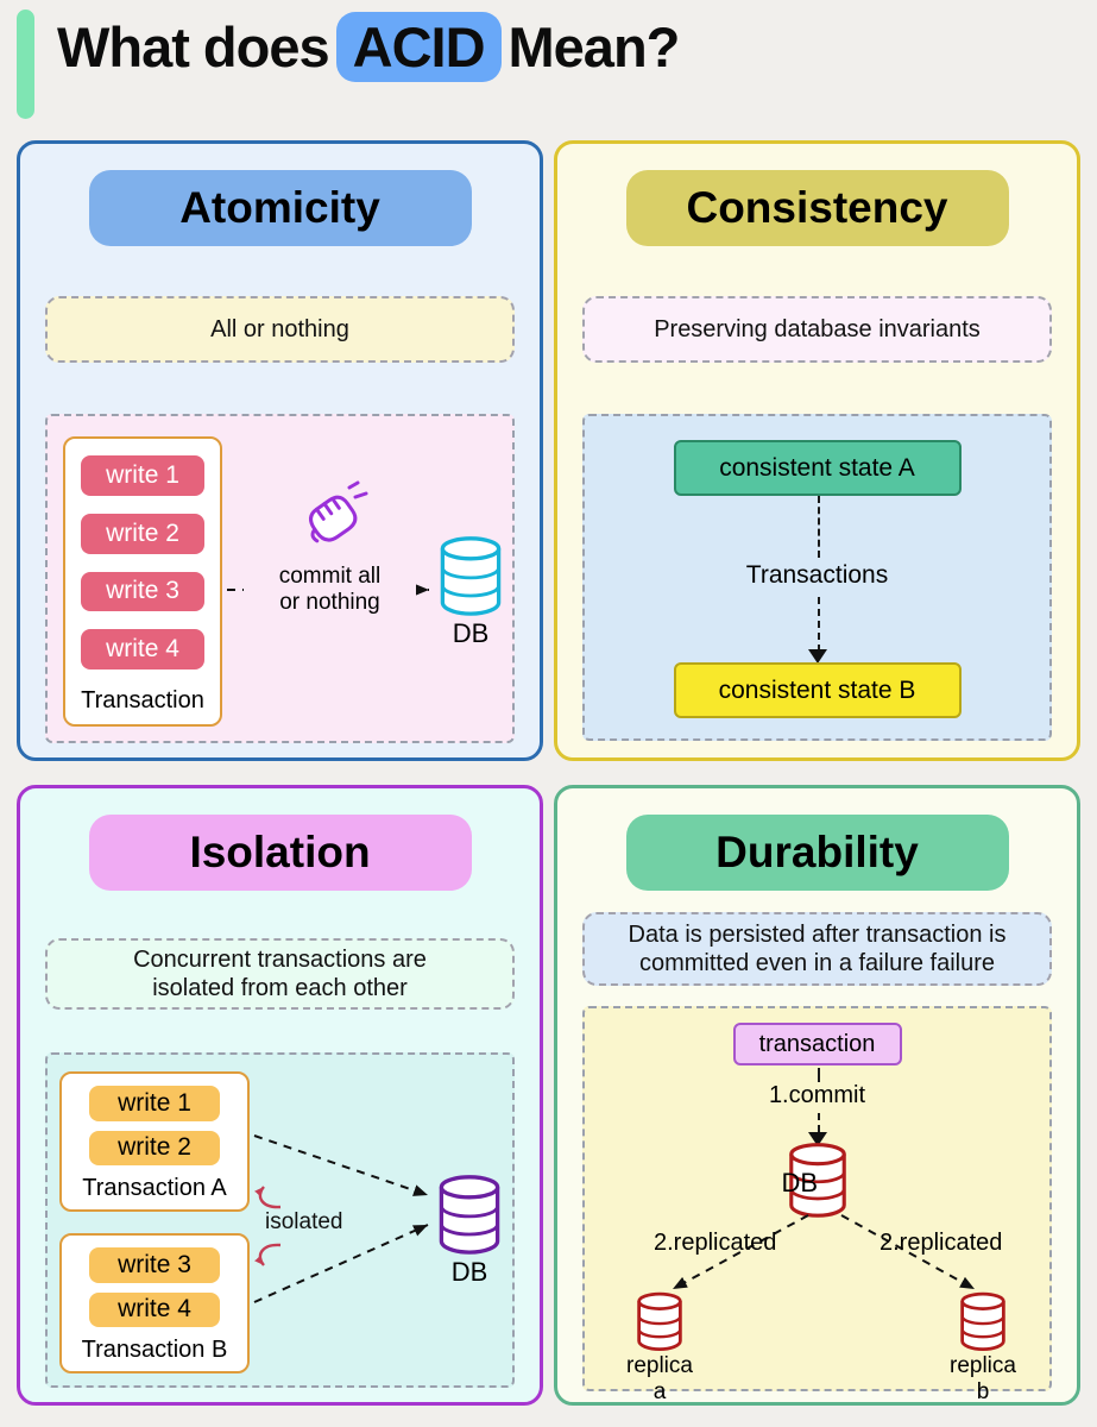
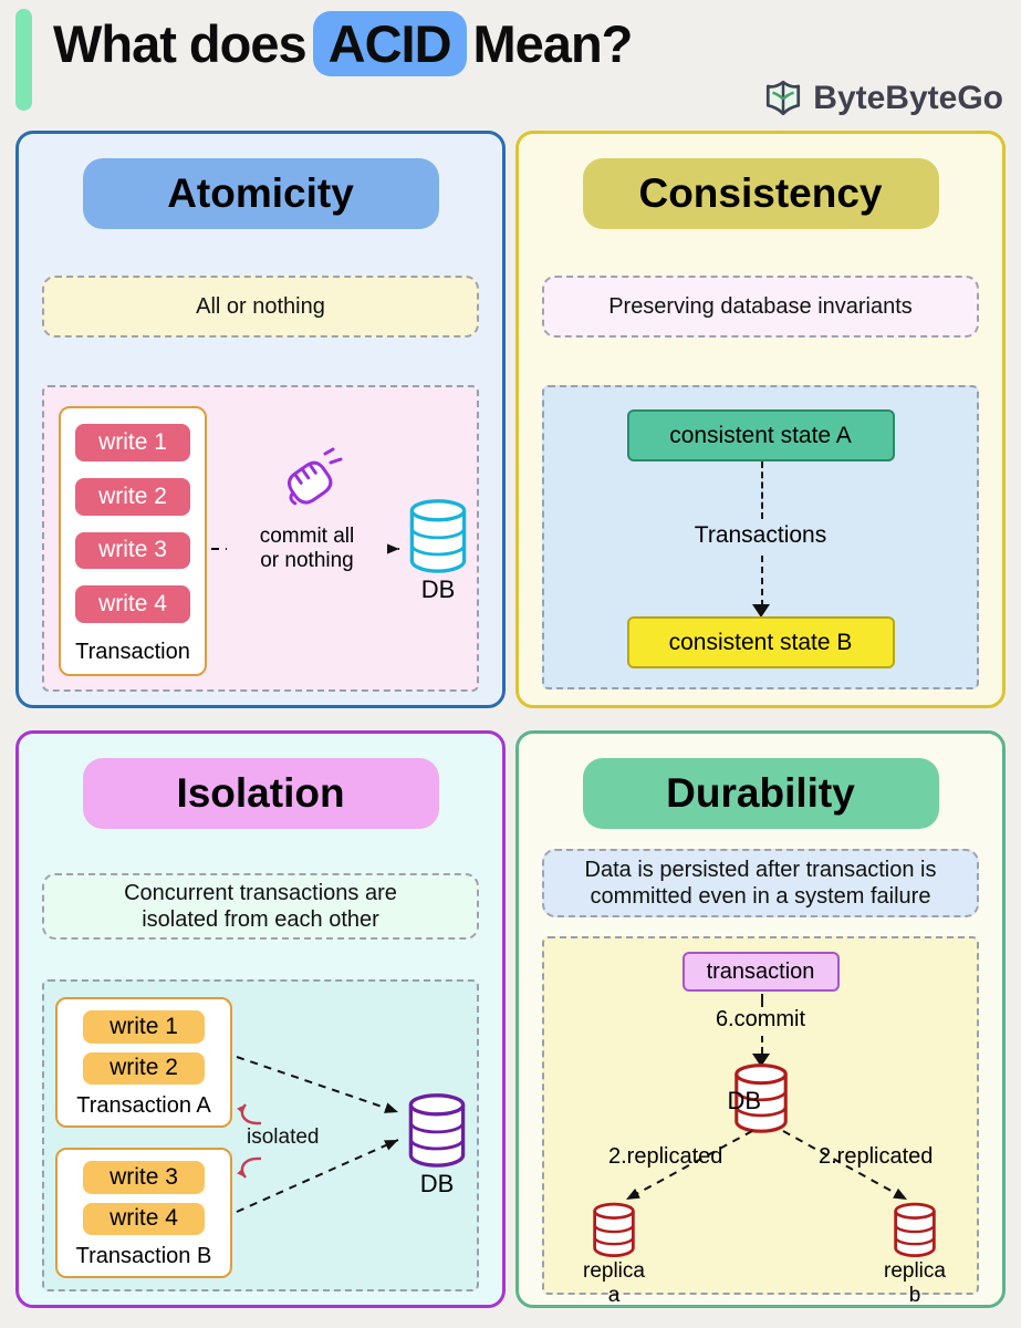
  What does ACID Mean?
+ ByteByteGo
  Atomicity
  All or nothing
  write 1
  write 2
  write 3
  write 4
  Transaction
  commit all
  or nothing
  DB
  Consistency
  Preserving database invariants
  consistent state A
  Transactions
  consistent state B
  Isolation
  Concurrent transactions are
  isolated from each other
  write 1
  write 2
  Transaction A
  write 3
  write 4
  Transaction B
  isolated
  DB
  Durability
  Data is persisted after transaction is
- committed even in a failure failure
+ committed even in a system failure
  transaction
- 1.commit
+ 6.commit
  DB
  2.replicated
  2.replicated
  replica a
  replica b
